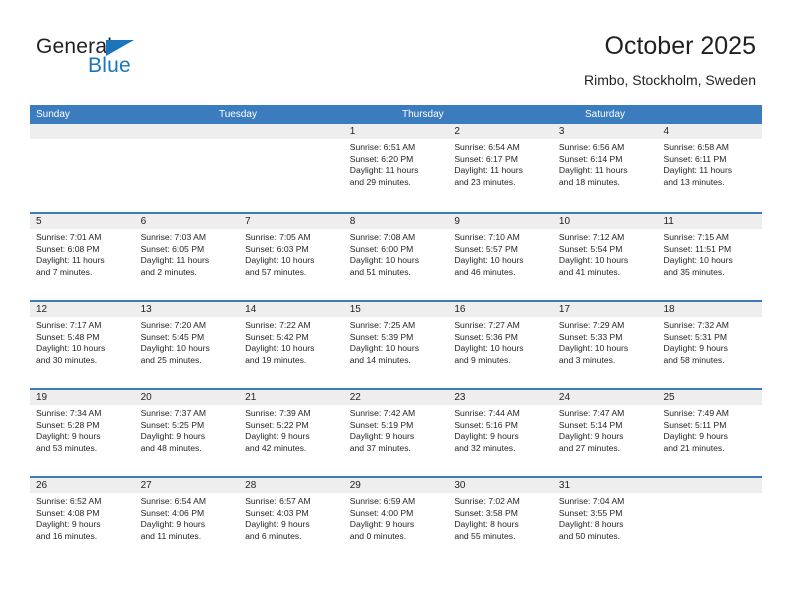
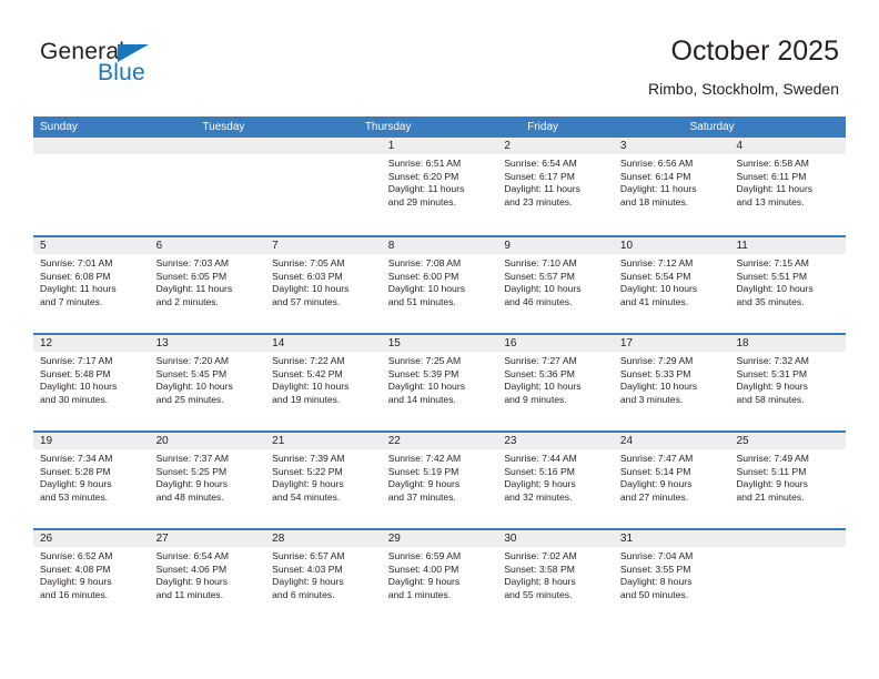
  General
  Blue
  October 2025
  Rimbo, Stockholm, Sweden
  Sunday
  Tuesday
  Thursday
+ Friday
  Saturday
  1
  Sunrise: 6:51 AM
  Sunset: 6:20 PM
  Daylight: 11 hours
  and 29 minutes.
  2
  Sunrise: 6:54 AM
  Sunset: 6:17 PM
  Daylight: 11 hours
  and 23 minutes.
  3
  Sunrise: 6:56 AM
  Sunset: 6:14 PM
  Daylight: 11 hours
  and 18 minutes.
  4
  Sunrise: 6:58 AM
  Sunset: 6:11 PM
  Daylight: 11 hours
  and 13 minutes.
  5
  Sunrise: 7:01 AM
  Sunset: 6:08 PM
  Daylight: 11 hours
  and 7 minutes.
  6
  Sunrise: 7:03 AM
  Sunset: 6:05 PM
  Daylight: 11 hours
  and 2 minutes.
  7
  Sunrise: 7:05 AM
  Sunset: 6:03 PM
  Daylight: 10 hours
  and 57 minutes.
  8
  Sunrise: 7:08 AM
  Sunset: 6:00 PM
  Daylight: 10 hours
  and 51 minutes.
  9
  Sunrise: 7:10 AM
  Sunset: 5:57 PM
  Daylight: 10 hours
  and 46 minutes.
  10
  Sunrise: 7:12 AM
  Sunset: 5:54 PM
  Daylight: 10 hours
  and 41 minutes.
  11
  Sunrise: 7:15 AM
- Sunset: 11:51 PM
+ Sunset: 5:51 PM
  Daylight: 10 hours
  and 35 minutes.
  12
  Sunrise: 7:17 AM
  Sunset: 5:48 PM
  Daylight: 10 hours
  and 30 minutes.
  13
  Sunrise: 7:20 AM
  Sunset: 5:45 PM
  Daylight: 10 hours
  and 25 minutes.
  14
  Sunrise: 7:22 AM
  Sunset: 5:42 PM
  Daylight: 10 hours
  and 19 minutes.
  15
  Sunrise: 7:25 AM
  Sunset: 5:39 PM
  Daylight: 10 hours
  and 14 minutes.
  16
  Sunrise: 7:27 AM
  Sunset: 5:36 PM
  Daylight: 10 hours
  and 9 minutes.
  17
  Sunrise: 7:29 AM
  Sunset: 5:33 PM
  Daylight: 10 hours
  and 3 minutes.
  18
  Sunrise: 7:32 AM
  Sunset: 5:31 PM
  Daylight: 9 hours
  and 58 minutes.
  19
  Sunrise: 7:34 AM
  Sunset: 5:28 PM
  Daylight: 9 hours
  and 53 minutes.
  20
  Sunrise: 7:37 AM
  Sunset: 5:25 PM
  Daylight: 9 hours
  and 48 minutes.
  21
  Sunrise: 7:39 AM
  Sunset: 5:22 PM
  Daylight: 9 hours
- and 42 minutes.
+ and 54 minutes.
  22
  Sunrise: 7:42 AM
  Sunset: 5:19 PM
  Daylight: 9 hours
  and 37 minutes.
  23
  Sunrise: 7:44 AM
  Sunset: 5:16 PM
  Daylight: 9 hours
  and 32 minutes.
  24
  Sunrise: 7:47 AM
  Sunset: 5:14 PM
  Daylight: 9 hours
  and 27 minutes.
  25
  Sunrise: 7:49 AM
  Sunset: 5:11 PM
  Daylight: 9 hours
  and 21 minutes.
  26
  Sunrise: 6:52 AM
  Sunset: 4:08 PM
  Daylight: 9 hours
  and 16 minutes.
  27
  Sunrise: 6:54 AM
  Sunset: 4:06 PM
  Daylight: 9 hours
  and 11 minutes.
  28
  Sunrise: 6:57 AM
  Sunset: 4:03 PM
  Daylight: 9 hours
  and 6 minutes.
  29
  Sunrise: 6:59 AM
  Sunset: 4:00 PM
  Daylight: 9 hours
- and 0 minutes.
+ and 1 minutes.
  30
  Sunrise: 7:02 AM
  Sunset: 3:58 PM
  Daylight: 8 hours
  and 55 minutes.
  31
  Sunrise: 7:04 AM
  Sunset: 3:55 PM
  Daylight: 8 hours
  and 50 minutes.
